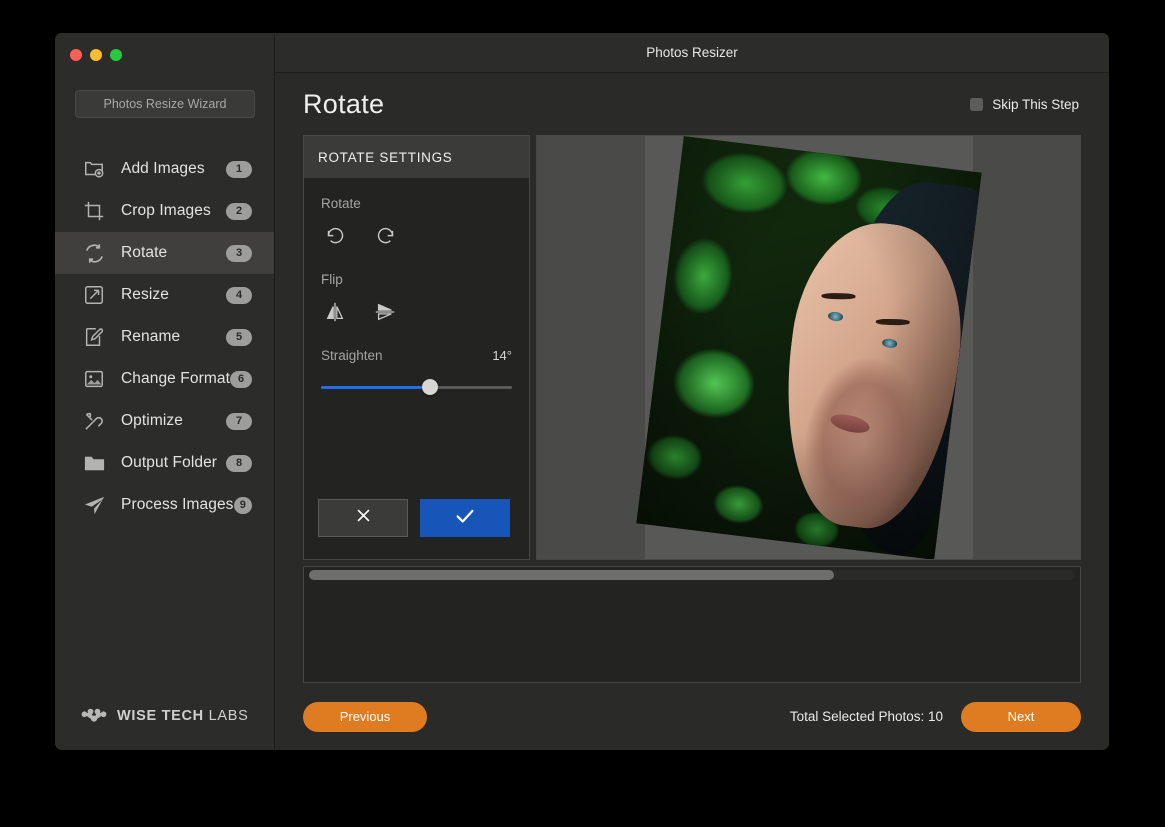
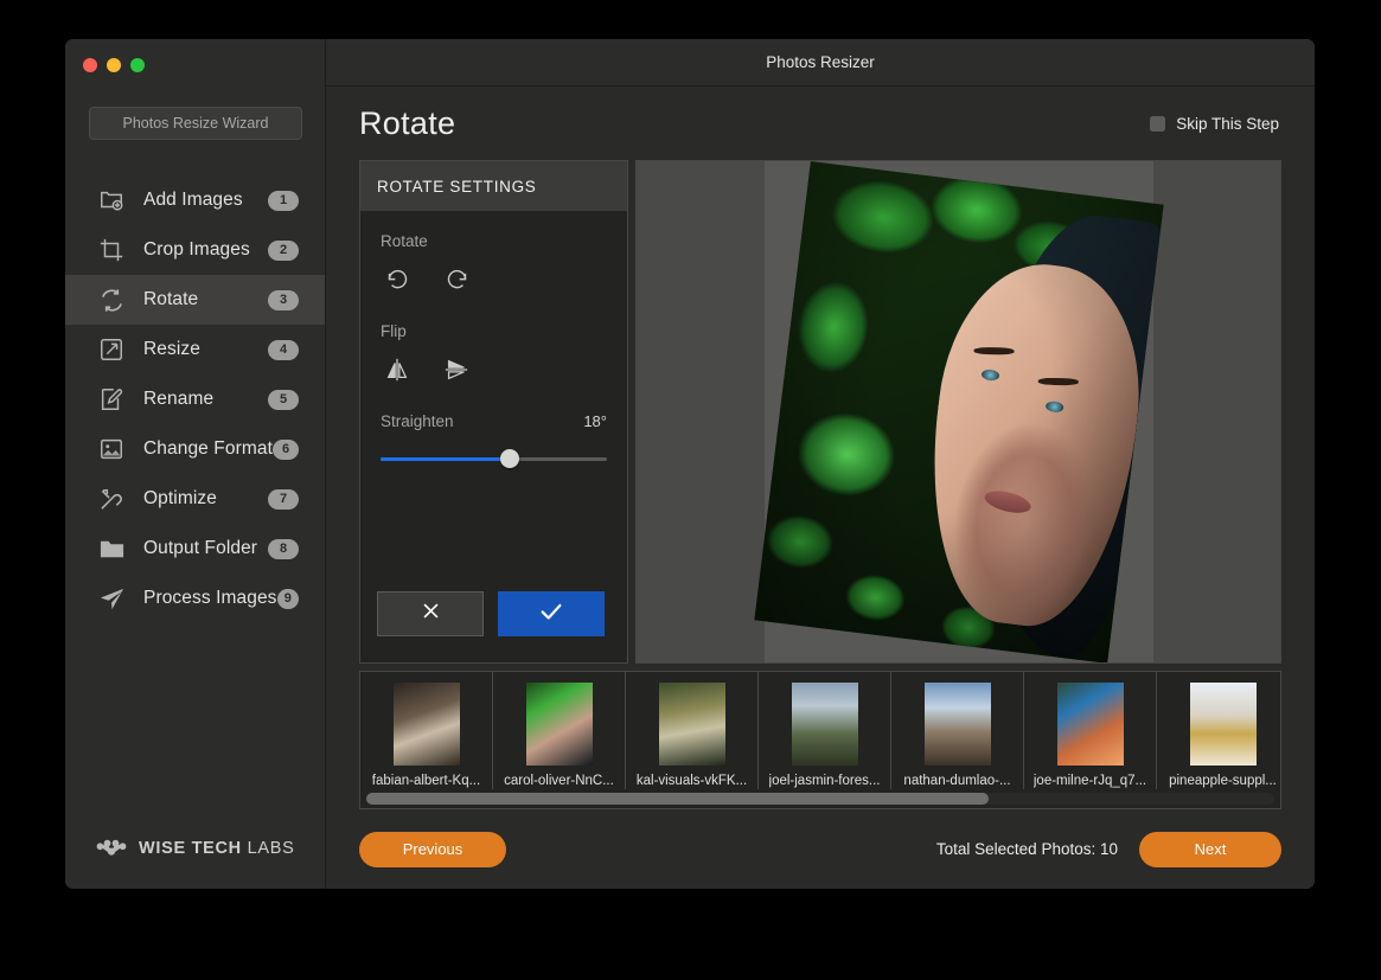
  Photos Resize Wizard
  Add Images
  1
  Crop Images
  2
  Rotate
  3
  Resize
  4
  Rename
  5
  Change Format
  6
  Optimize
  7
  Output Folder
  8
  Process Images
  9
  WISE TECH LABS
  Photos Resizer
  Rotate
  Skip This Step
  ROTATE SETTINGS
  Rotate
  Flip
  Straighten
- 14°
+ 18°
+ fabian-albert-Kq...
+ carol-oliver-NnC...
+ kal-visuals-vkFK...
+ joel-jasmin-fores...
+ nathan-dumlao-...
+ joe-milne-rJq_q7...
+ pineapple-suppl...
  Previous
  Total Selected Photos: 10
  Next
